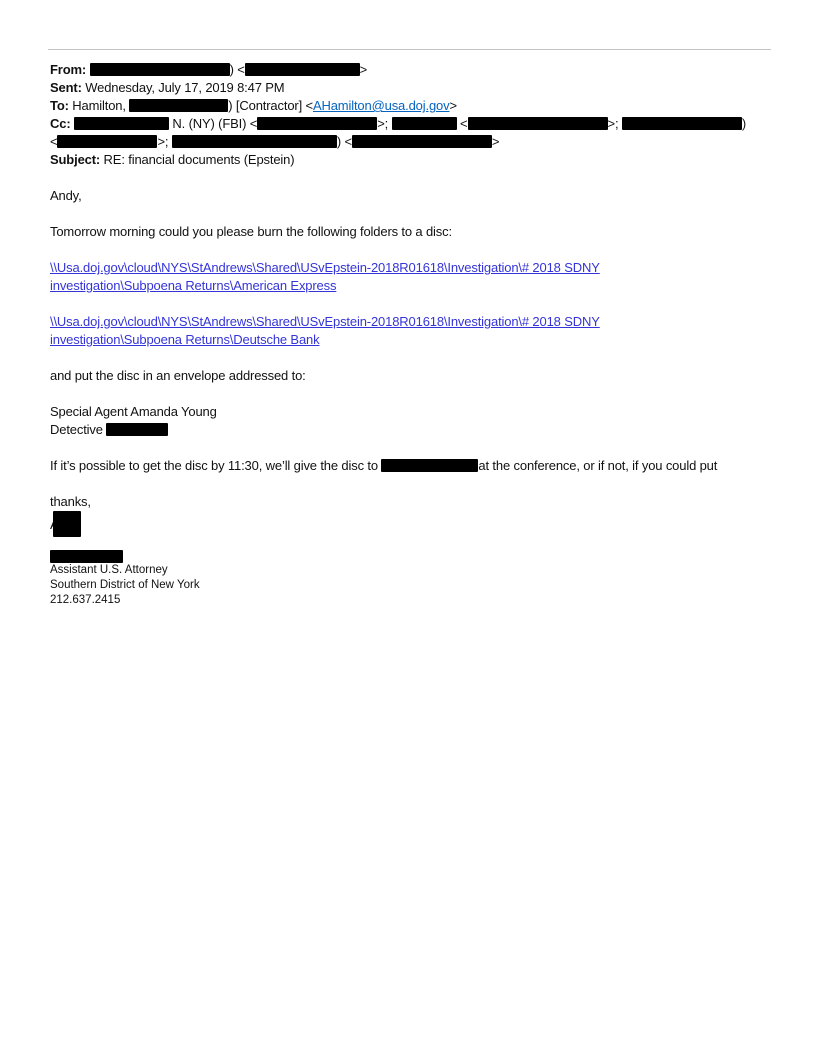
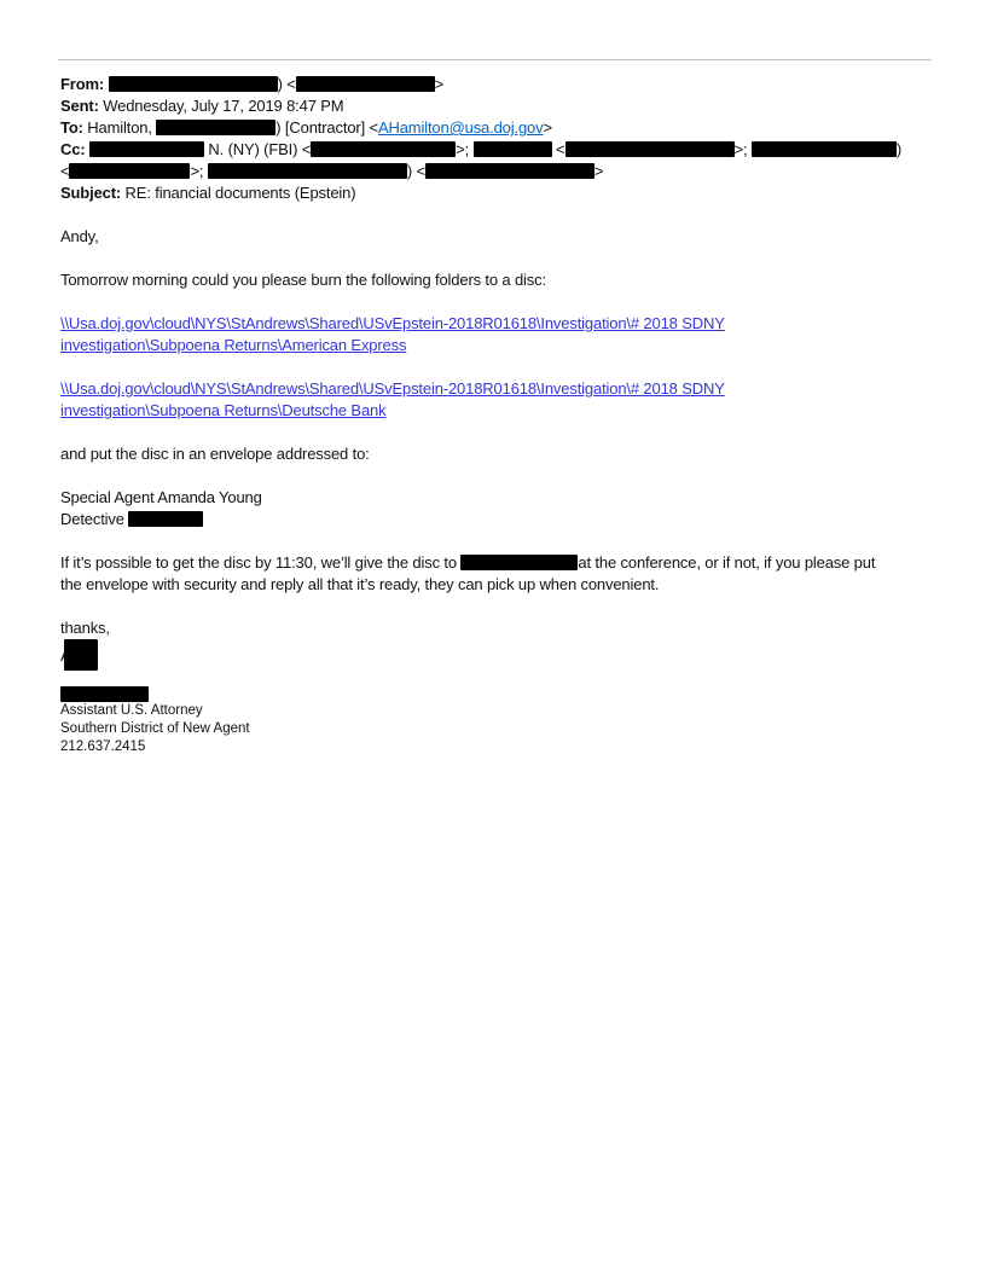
  From: ) < >
  Sent: Wednesday, July 17, 2019 8:47 PM
  To: Hamilton, ) [Contractor] <AHamilton@usa.doj.gov>
  Cc: N. (NY) (FBI) < >; < >; )
  < >; ) < >
  Subject: RE: financial documents (Epstein)
  Andy,
  Tomorrow morning could you please burn the following folders to a disc:
  \\Usa.doj.gov\cloud\NYS\StAndrews\Shared\USvEpstein-2018R01618\Investigation\# 2018 SDNY
  investigation\Subpoena Returns\American Express
  \\Usa.doj.gov\cloud\NYS\StAndrews\Shared\USvEpstein-2018R01618\Investigation\# 2018 SDNY
  investigation\Subpoena Returns\Deutsche Bank
  and put the disc in an envelope addressed to:
  Special Agent Amanda Young
  Detective
- If it’s possible to get the disc by 11:30, we’ll give the disc to at the conference, or if not, if you could put
+ If it’s possible to get the disc by 11:30, we’ll give the disc to at the conference, or if not, if you please put
+ the envelope with security and reply all that it’s ready, they can pick up when convenient.
  thanks,
  Assistant U.S. Attorney
- Southern District of New York
+ Southern District of New Agent
  212.637.2415
